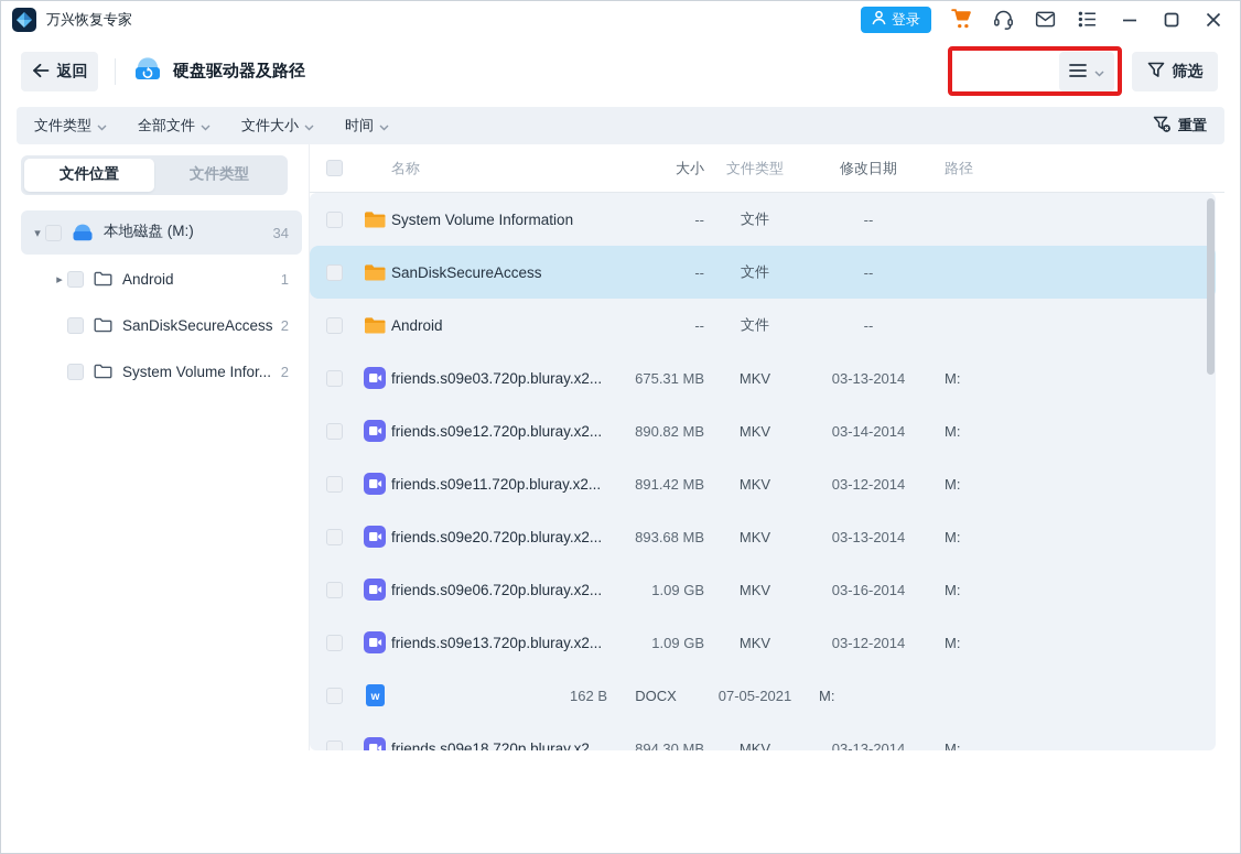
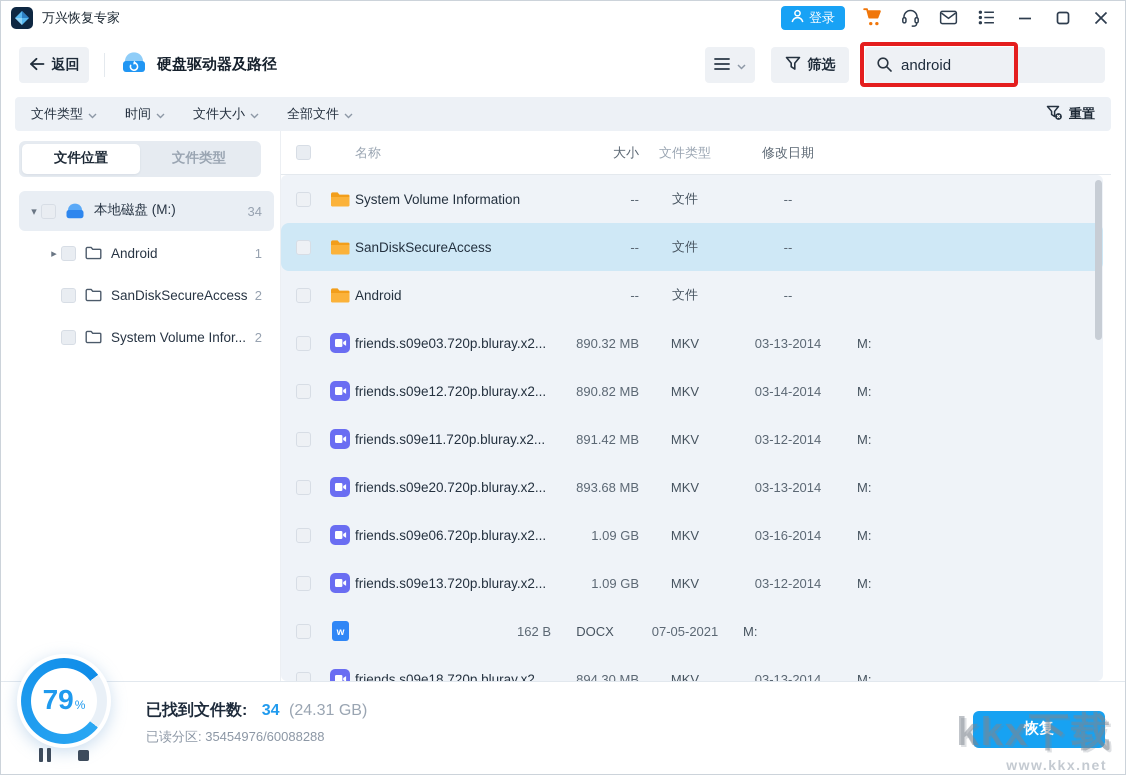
  万兴恢复专家
  登录
  返回
  硬盘驱动器及路径
  筛选
+ android
  文件类型
- 全部文件
+ 时间
  文件大小
- 时间
+ 全部文件
  重置
  文件位置
  文件类型
  ▾
  本地磁盘 (M:)
  34
  ▸
  Android
  1
  SanDiskSecureAccess
  2
  System Volume Infor...
  2
  名称
  大小
  文件类型
  修改日期
- 路径
  System Volume Information
  --
  文件
  --
  SanDiskSecureAccess
  --
  文件
  --
  Android
  --
  文件
  --
  friends.s09e03.720p.bluray.x2...
- 675.31 MB
+ 890.32 MB
  MKV
  03-13-2014
  M:
  friends.s09e12.720p.bluray.x2...
  890.82 MB
  MKV
  03-14-2014
  M:
  friends.s09e11.720p.bluray.x2...
  891.42 MB
  MKV
  03-12-2014
  M:
  friends.s09e20.720p.bluray.x2...
  893.68 MB
  MKV
  03-13-2014
  M:
  friends.s09e06.720p.bluray.x2...
  1.09 GB
  MKV
  03-16-2014
  M:
  friends.s09e13.720p.bluray.x2...
  1.09 GB
  MKV
  03-12-2014
  M:
  w
  162 B
  DOCX
  07-05-2021
  M:
  friends.s09e18.720p.bluray.x2...
  894.30 MB
  MKV
  03-13-2014
  M:
+ 79
+ %
+ 已找到文件数: 34 (24.31 GB)
+ 已读分区: 35454976/60088288
+ 恢复
+ kkx下载
+ www.kkx.net
